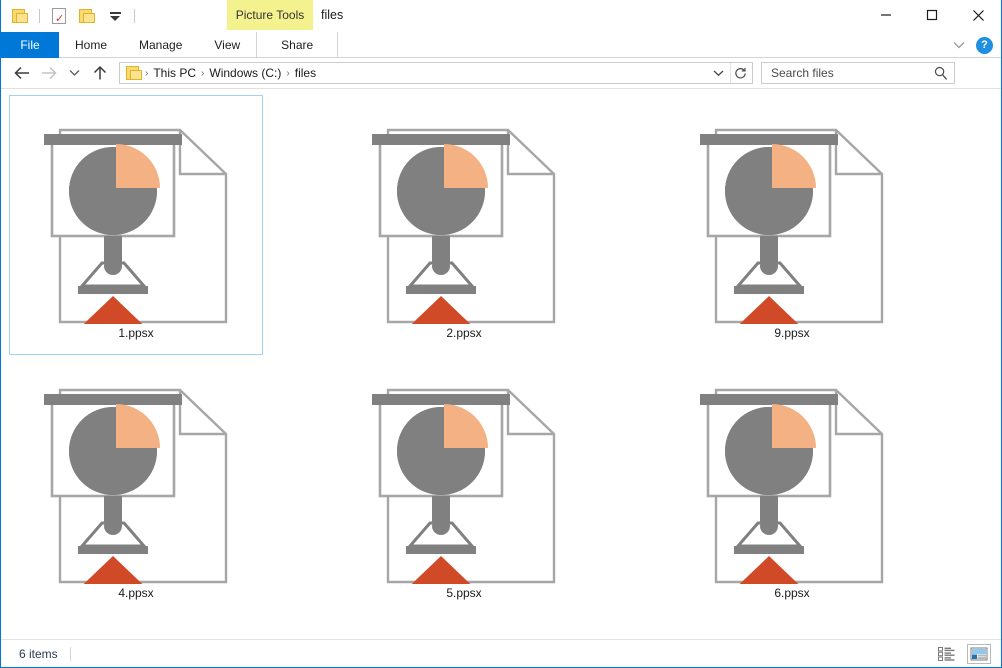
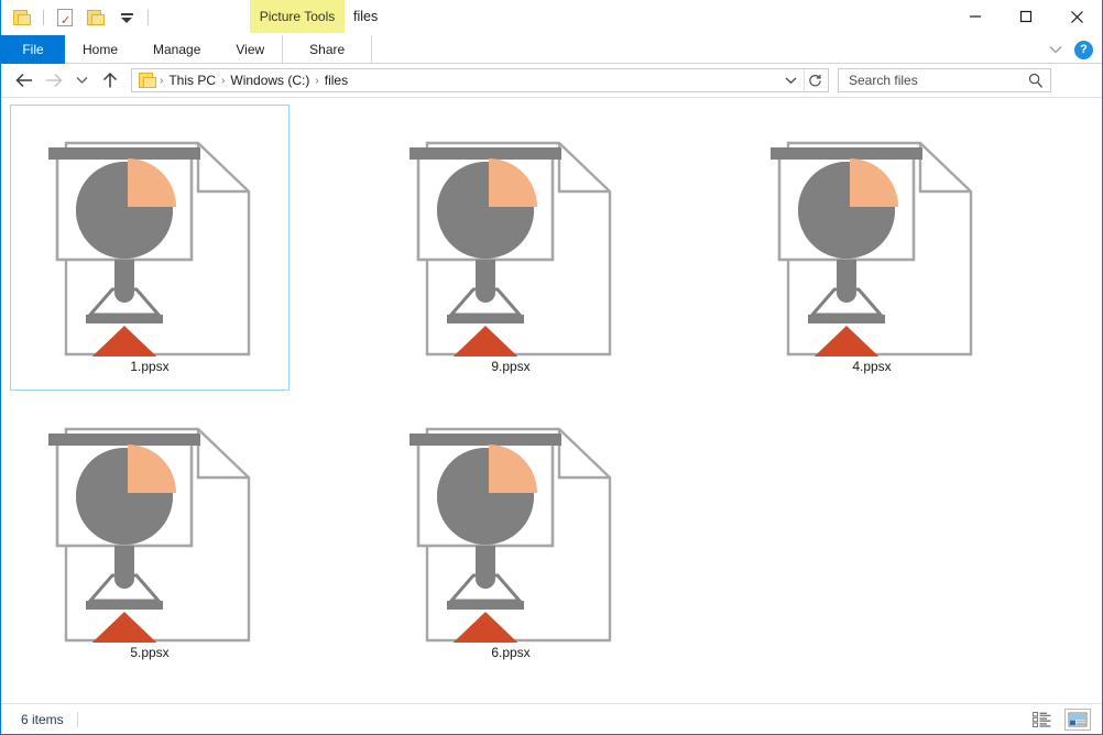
  ✓
  Picture Tools
  files
  File
  Home
  Manage
  View
  Share
  ?
  ›
  This PC
  ›
  Windows (C:)
  ›
  files
  Search files
  1.ppsx
- 2.ppsx
  9.ppsx
  4.ppsx
  5.ppsx
  6.ppsx
  6 items
